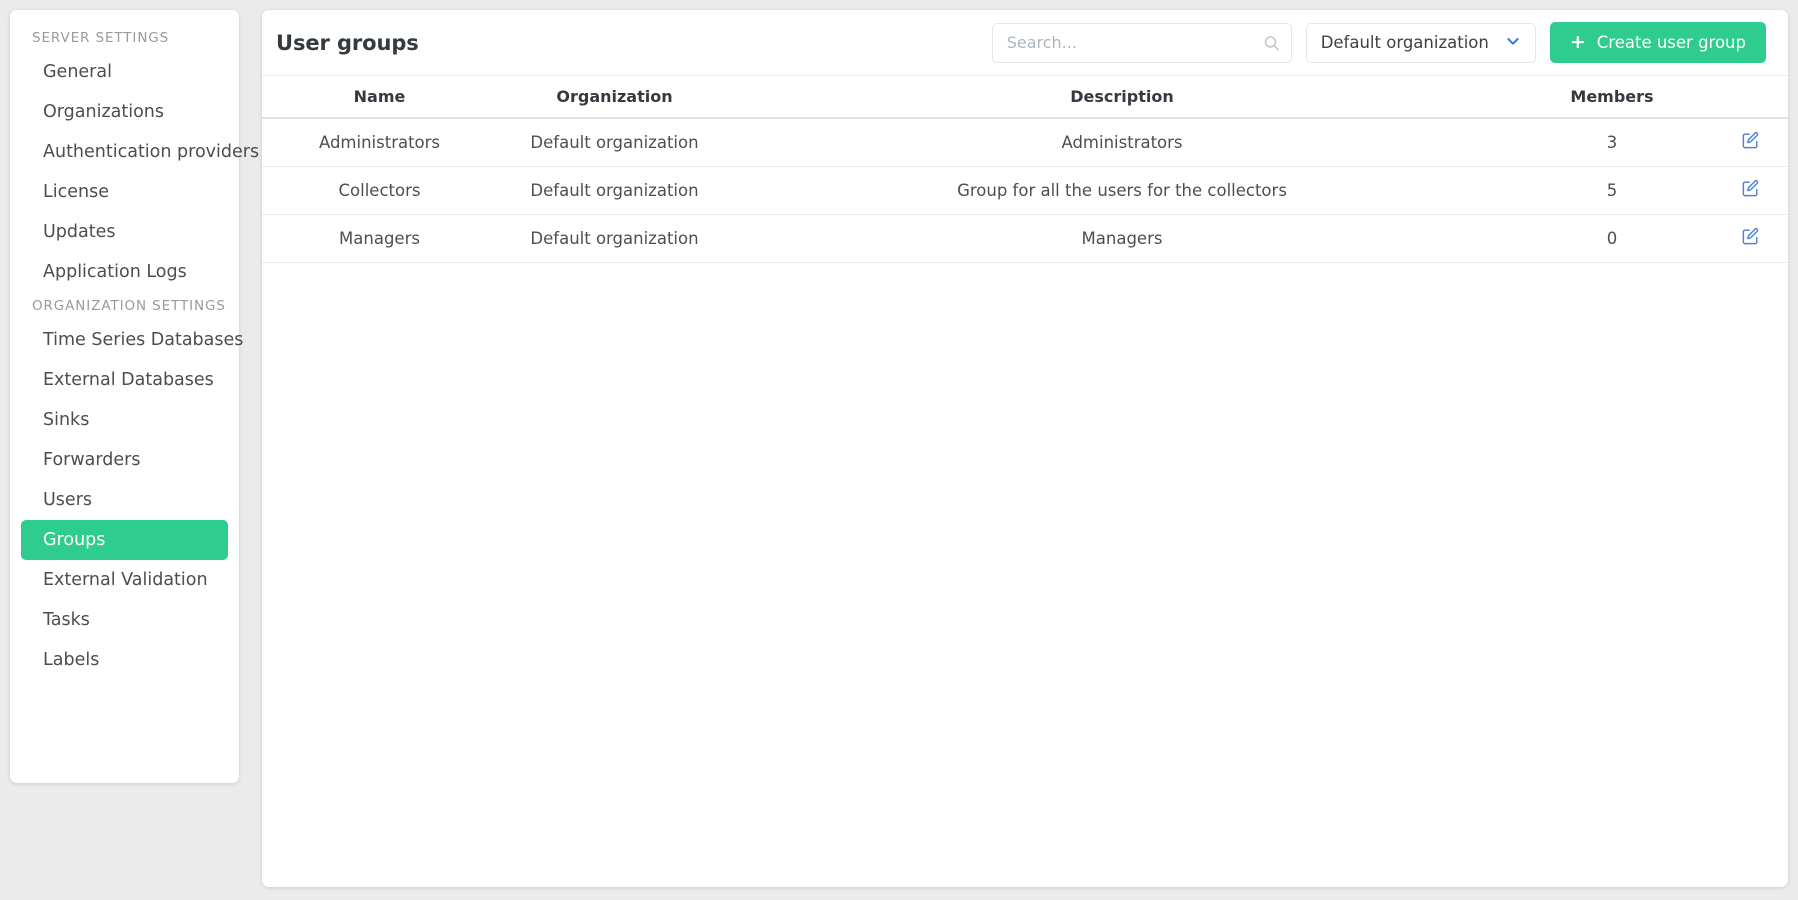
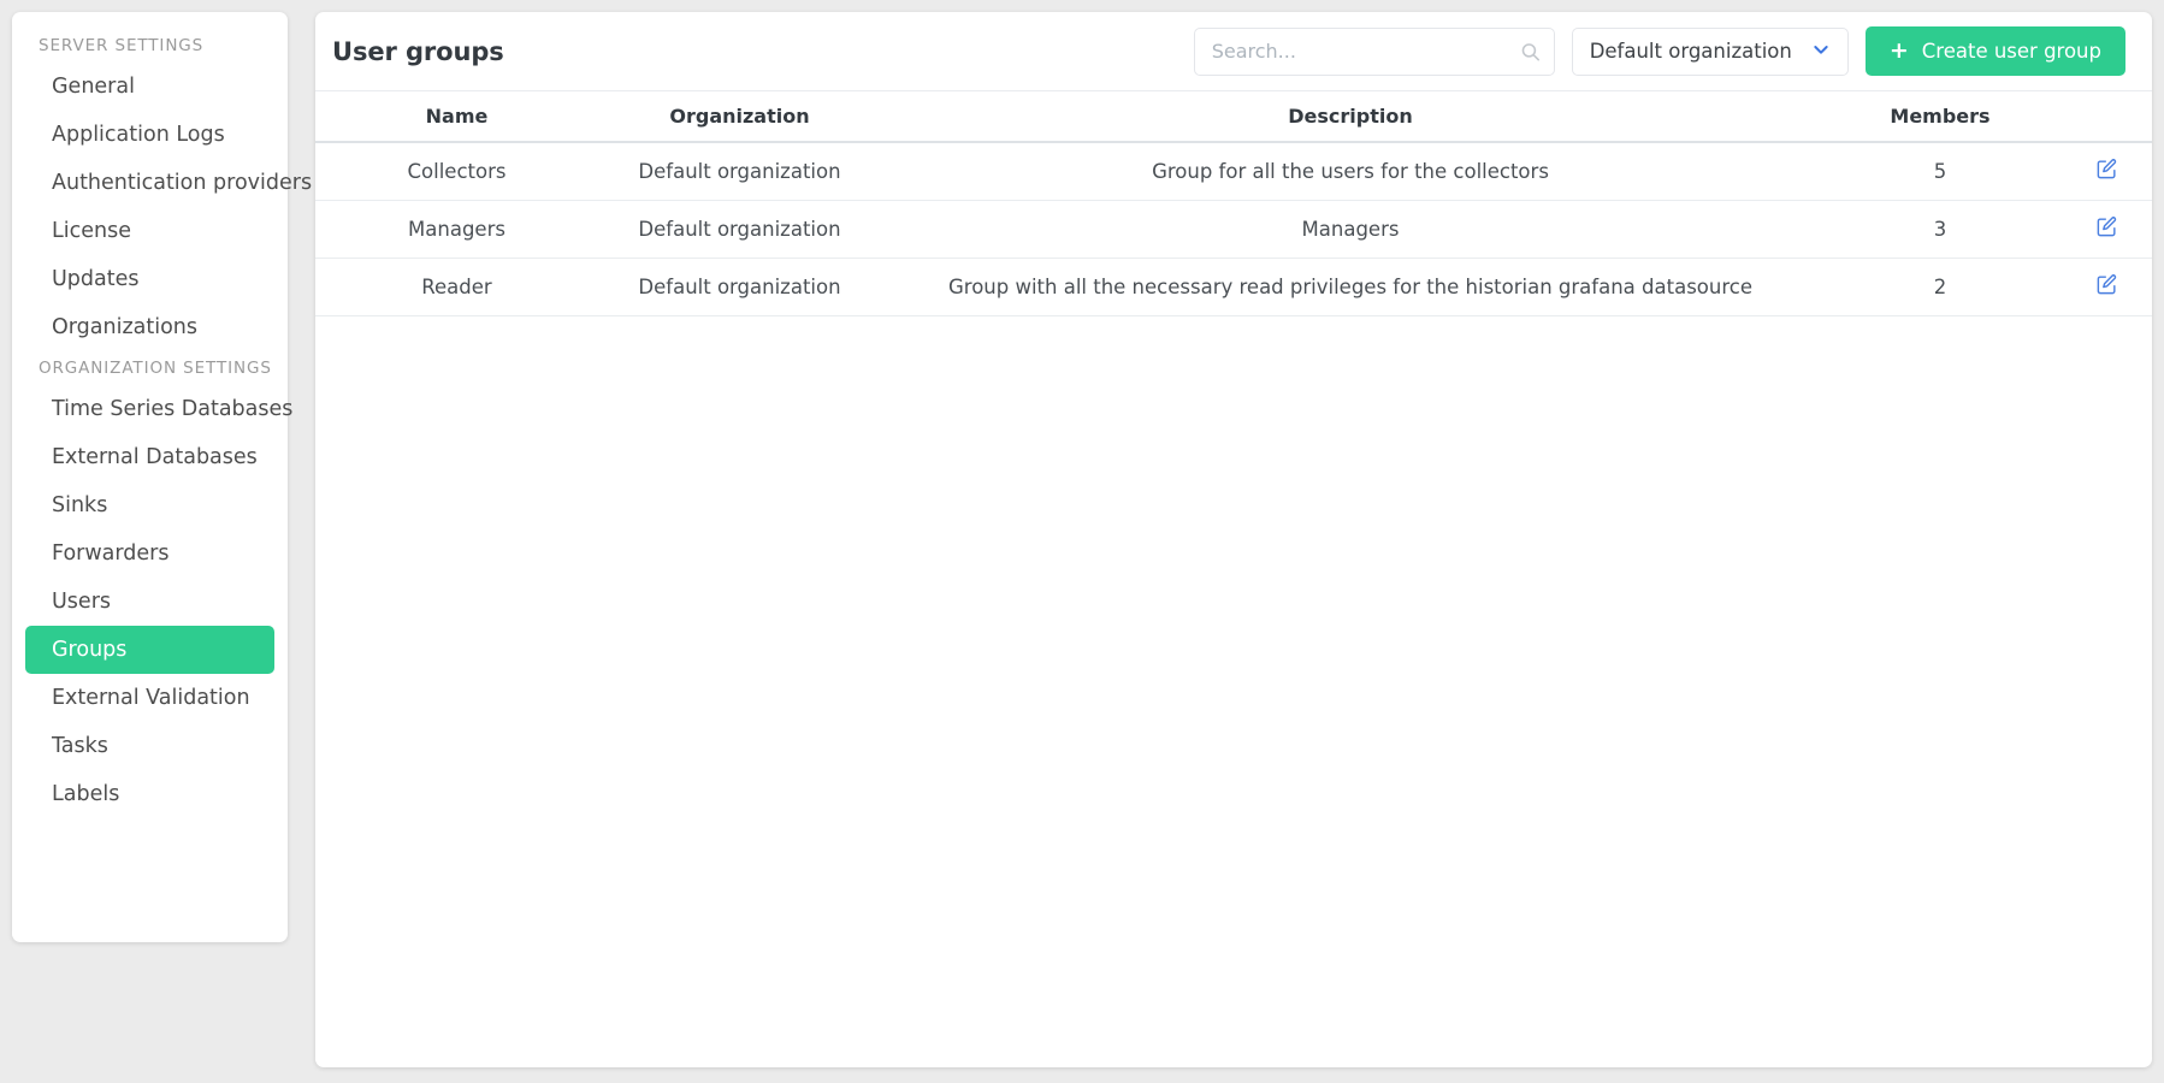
  SERVER SETTINGS
  General
- Organizations
+ Application Logs
  Authentication providers
  License
  Updates
- Application Logs
+ Organizations
  ORGANIZATION SETTINGS
  Time Series Databases
  External Databases
  Sinks
  Forwarders
  Users
  Groups
  External Validation
  Tasks
  Labels
  User groups
  Search...
  Default organization
  +
  Create user group
  Name	Organization	Description	Members
- Administrators	Default organization	Administrators	3
  Collectors	Default organization	Group for all the users for the collectors	5
- Managers	Default organization	Managers	0
+ Managers	Default organization	Managers	3
+ Reader	Default organization	Group with all the necessary read privileges for the historian grafana datasource	2
